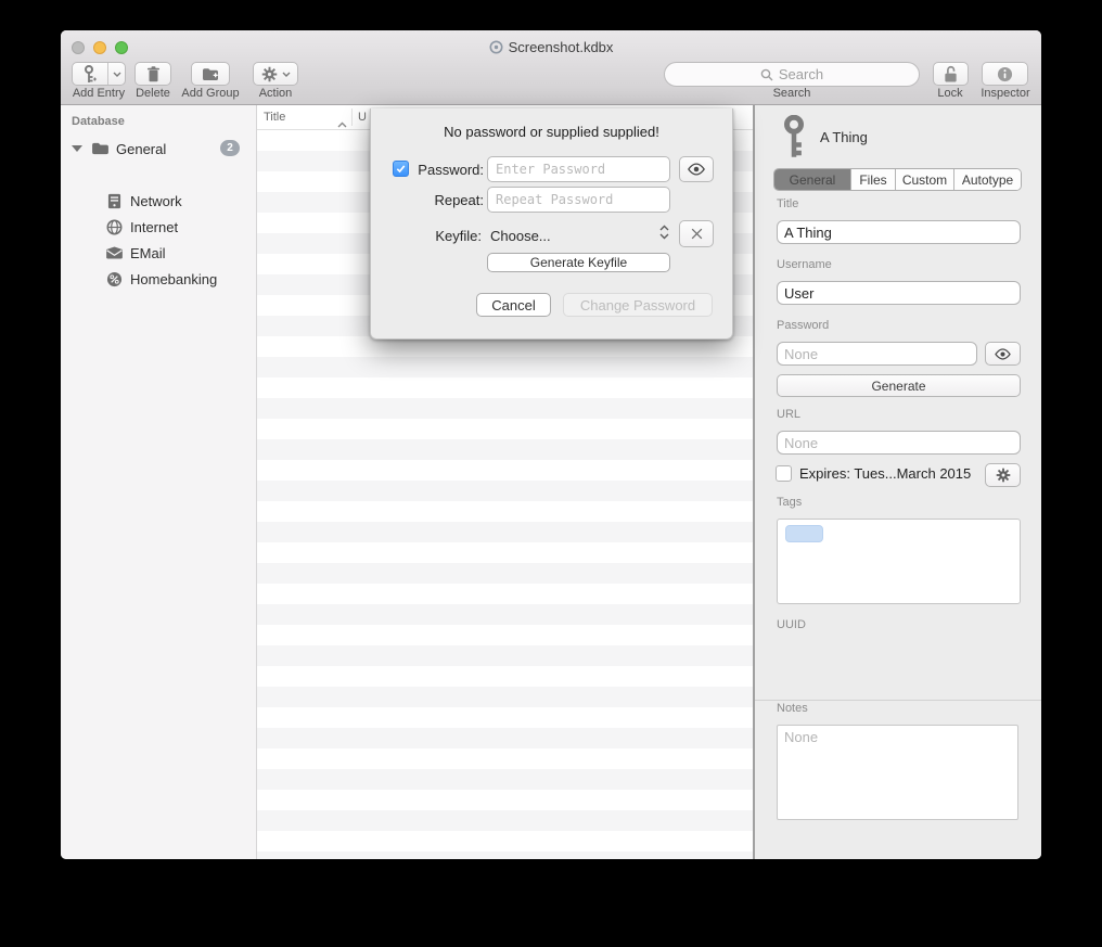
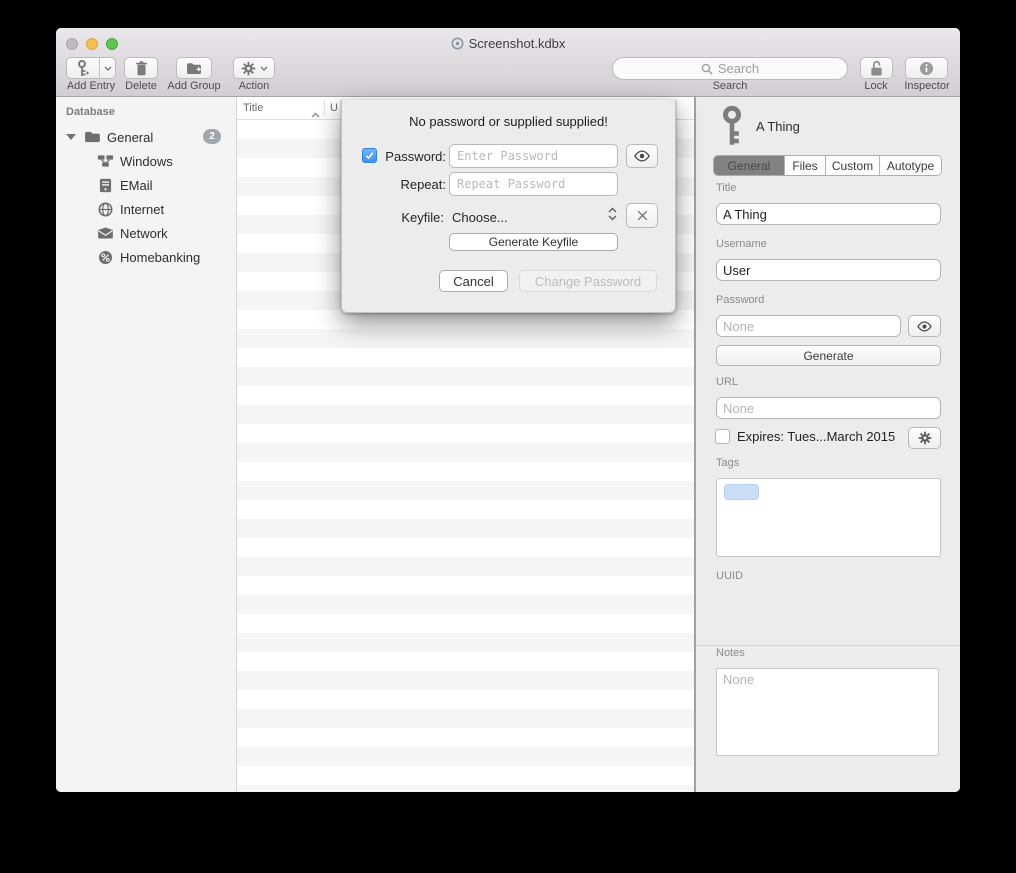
  Screenshot.kdbx
  Add Entry
  Delete
  Add Group
  Action
  Search
  Search
  Lock
  Inspector
  Database
  General
  2
+ Windows
- Network
+ EMail
  Internet
- EMail
+ Network
  Homebanking
  Title
  U
  A Thing
  General
  Files
  Custom
  Autotype
  Title
  A Thing
  Username
  User
  Password
  None
  Generate
  URL
  None
  Expires: Tues...March 2015
  Tags
  UUID
  Notes
  None
  No password or supplied supplied!
  Password:
  Enter Password
  Repeat:
  Repeat Password
  Keyfile:
  Choose...
  Generate Keyfile
  Cancel
  Change Password
